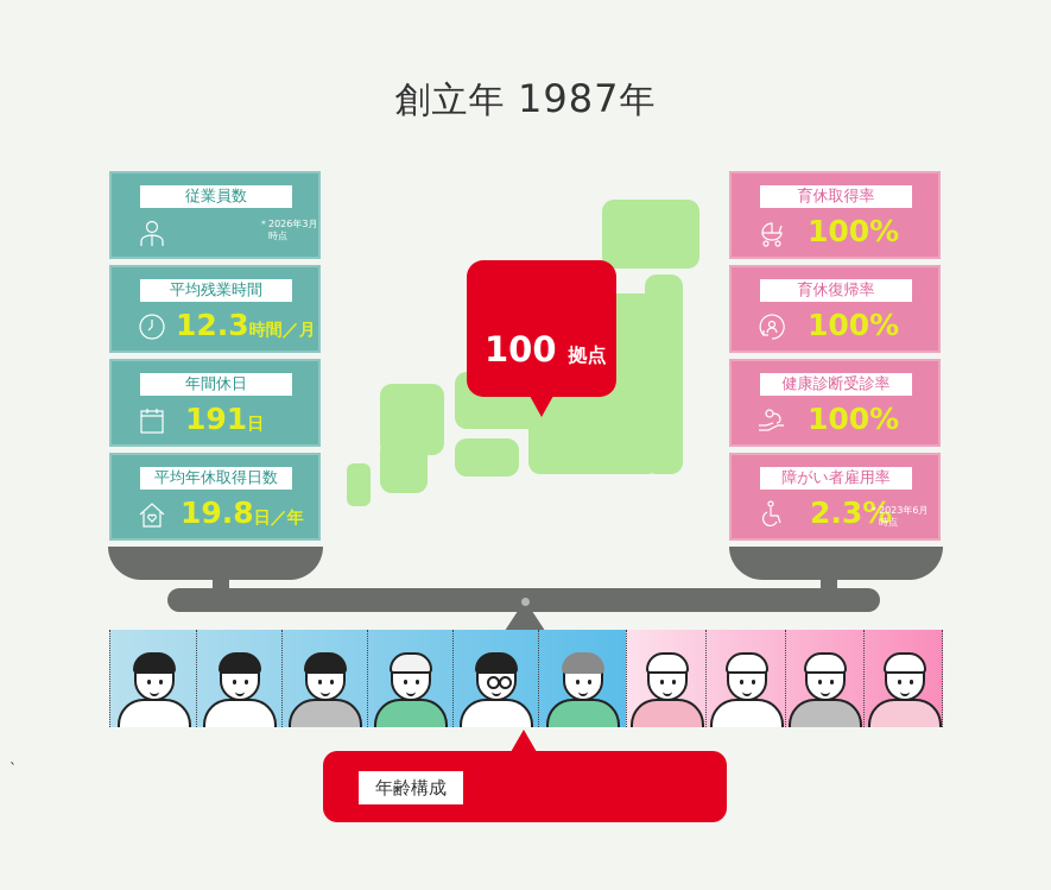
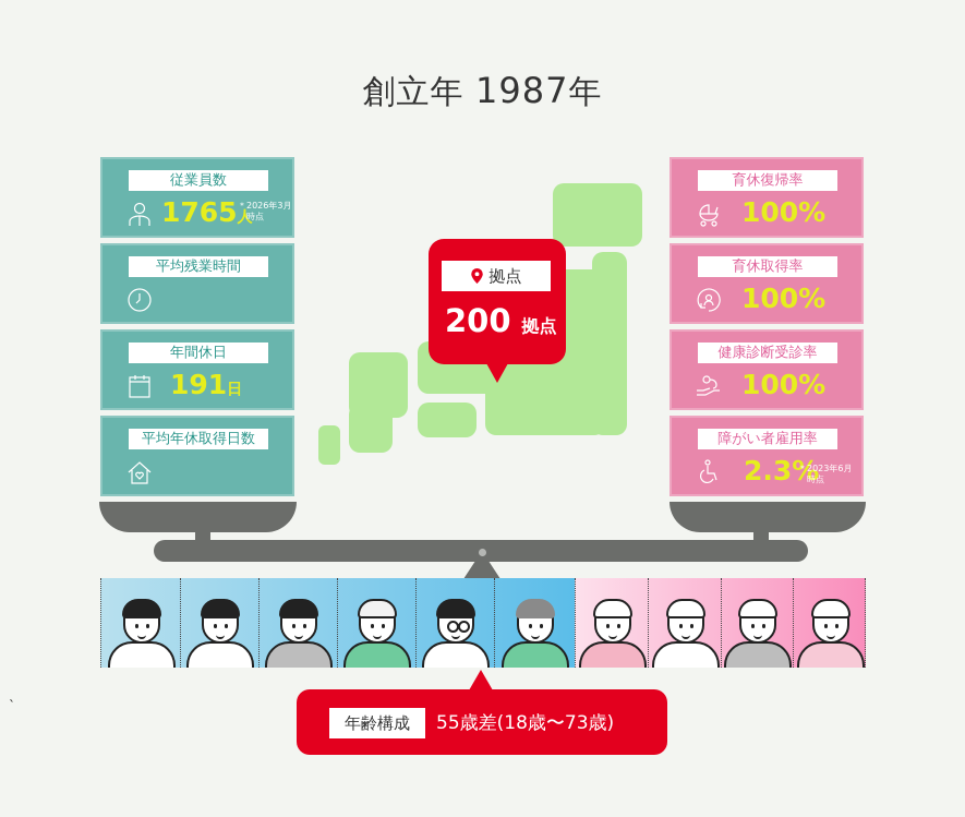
  創立年 1987年
  従業員数
+ 1765人
  ＊2026年3月
  時点
  平均残業時間
- 12.3時間／月
  年間休日
  191日
  平均年休取得日数
- 19.8日／年
- 育休取得率
+ 育休復帰率
  100%
- 育休復帰率
+ 育休取得率
  100%
  健康診断受診率
  100%
  障がい者雇用率
  2.3%
  ＊2023年6月
  時点
+ 拠点
- 100 拠点
+ 200 拠点
  年齢構成
+ 55歳差(18歳〜73歳)
  `
